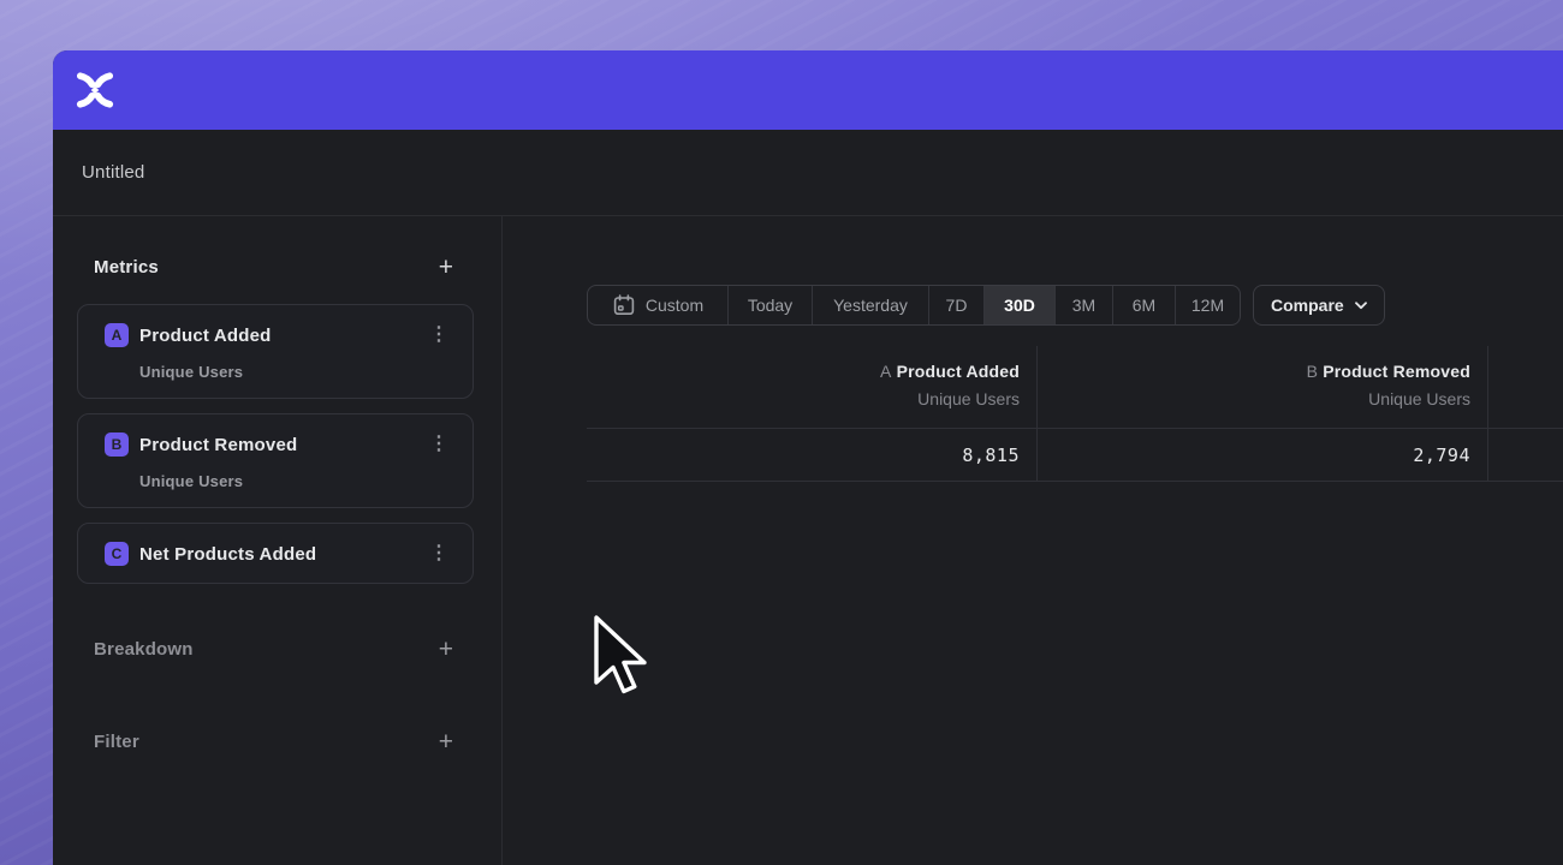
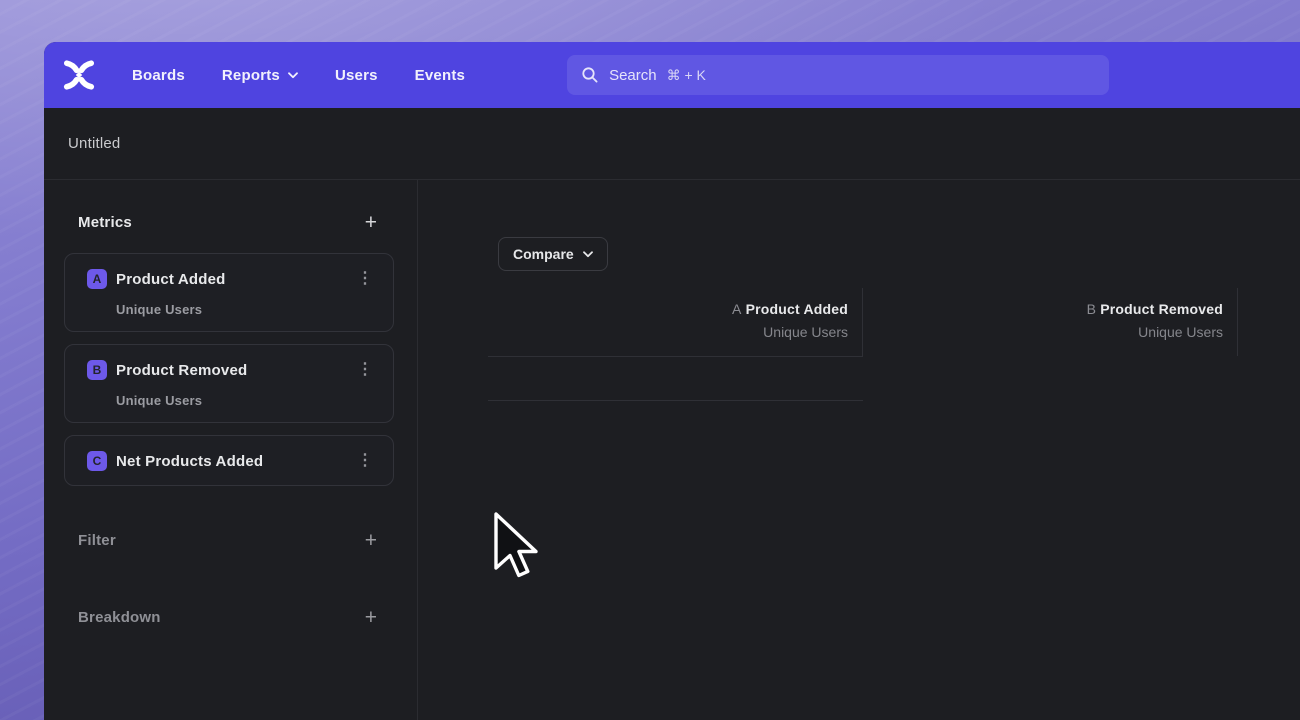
+ Boards
+ Reports
+ Users
+ Events
+ Search
+ ⌘ + K
  Untitled
  Metrics
  +
  A
  Product Added
  ⋮
  Unique Users
  B
  Product Removed
  ⋮
  Unique Users
  C
  Net Products Added
  ⋮
- Breakdown
+ Filter
  +
- Filter
+ Breakdown
  +
- Custom
- Today
- Yesterday
- 7D
- 30D
- 3M
- 6M
- 12M
  Compare
  A Product Added
  Unique Users
  B Product Removed
  Unique Users
- 8,815
- 2,794
